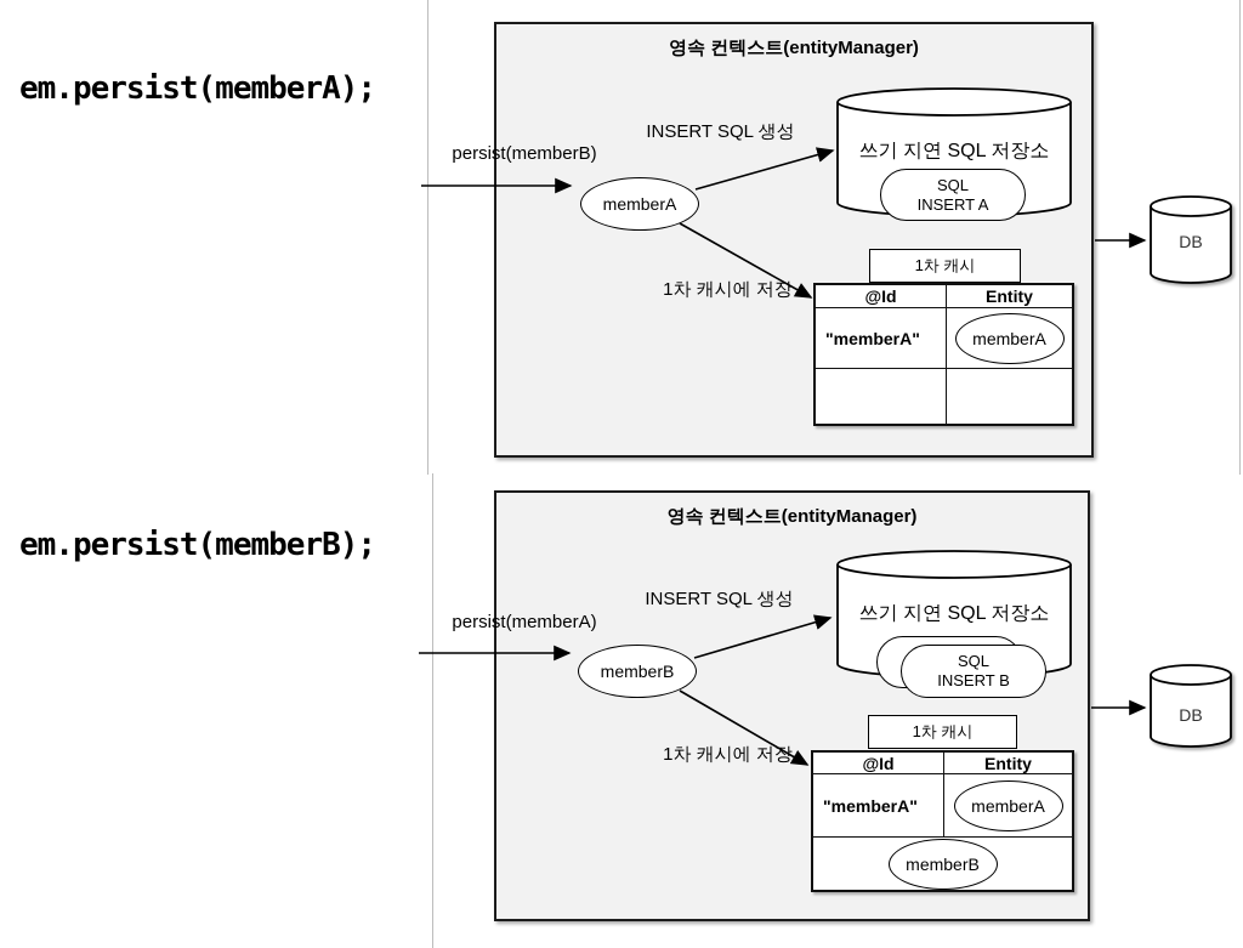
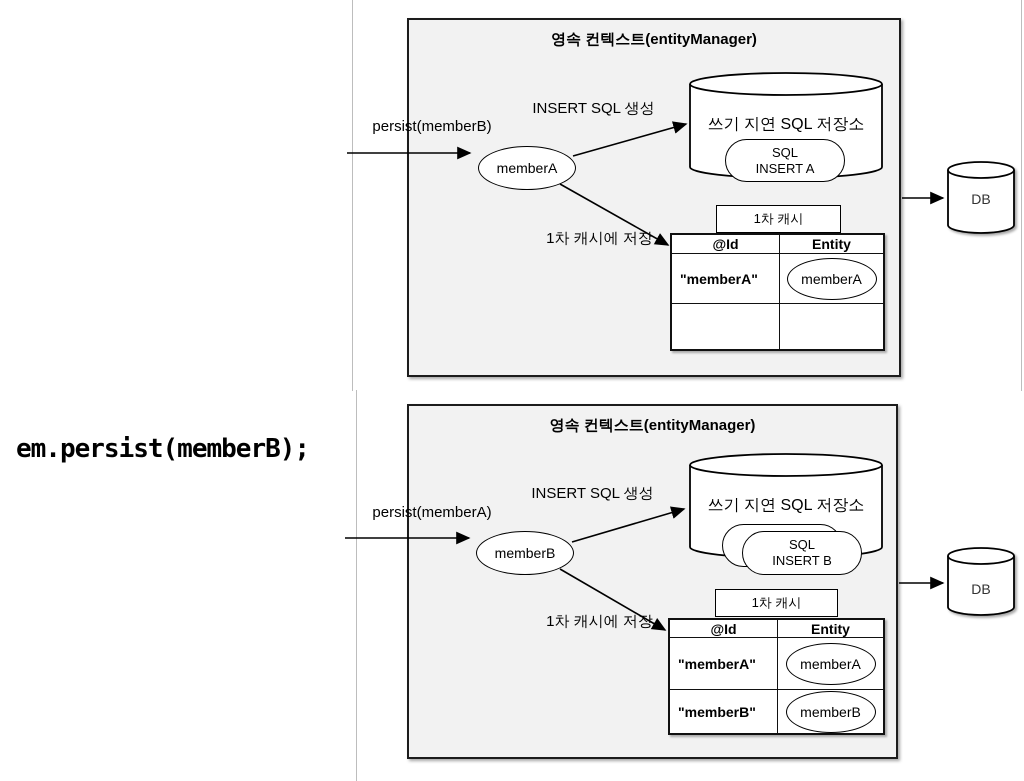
- em.persist(memberA);
  영속 컨텍스트(entityManager)
  persist(memberB)
  INSERT SQL 생성
  1차 캐시에 저장
  memberA
  쓰기 지연 SQL 저장소
  SQL
  INSERT A
  1차 캐시
  @Id
  Entity
  "memberA"
  memberA
  DB
  em.persist(memberB);
  영속 컨텍스트(entityManager)
  persist(memberA)
  INSERT SQL 생성
  1차 캐시에 저장
  memberB
  쓰기 지연 SQL 저장소
  SQL
  INSERT B
  1차 캐시
  @Id
  Entity
  "memberA"
  memberA
+ "memberB"
  memberB
  DB
